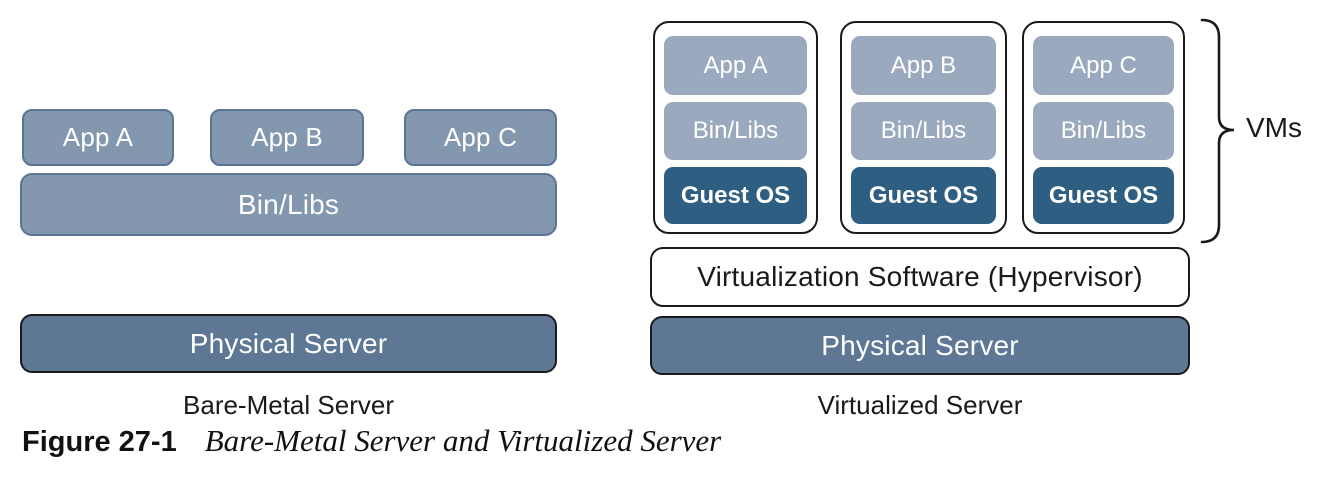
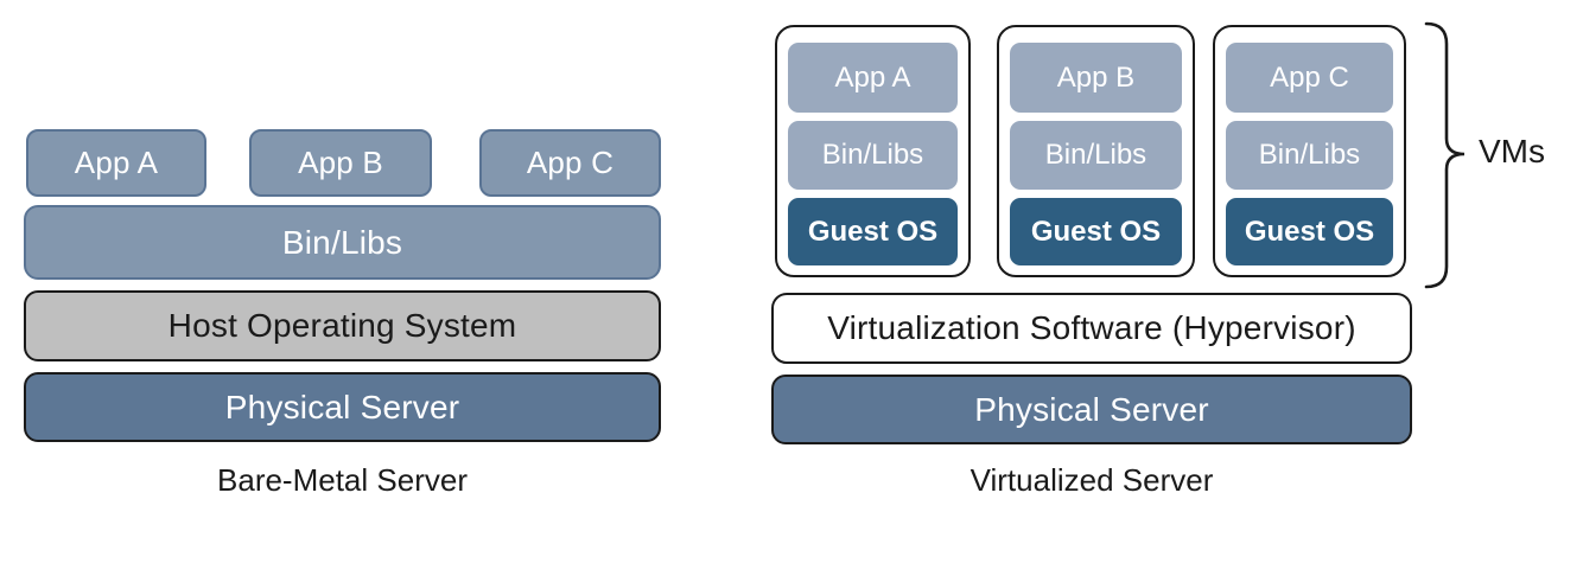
  App A
  App B
  App C
  Bin/Libs
+ Host Operating System
  Physical Server
  Bare-Metal Server
  App A
  Bin/Libs
  Guest OS
  App B
  Bin/Libs
  Guest OS
  App C
  Bin/Libs
  Guest OS
  VMs
  Virtualization Software (Hypervisor)
  Physical Server
  Virtualized Server
- Figure 27-1
- Bare-Metal Server and Virtualized Server
